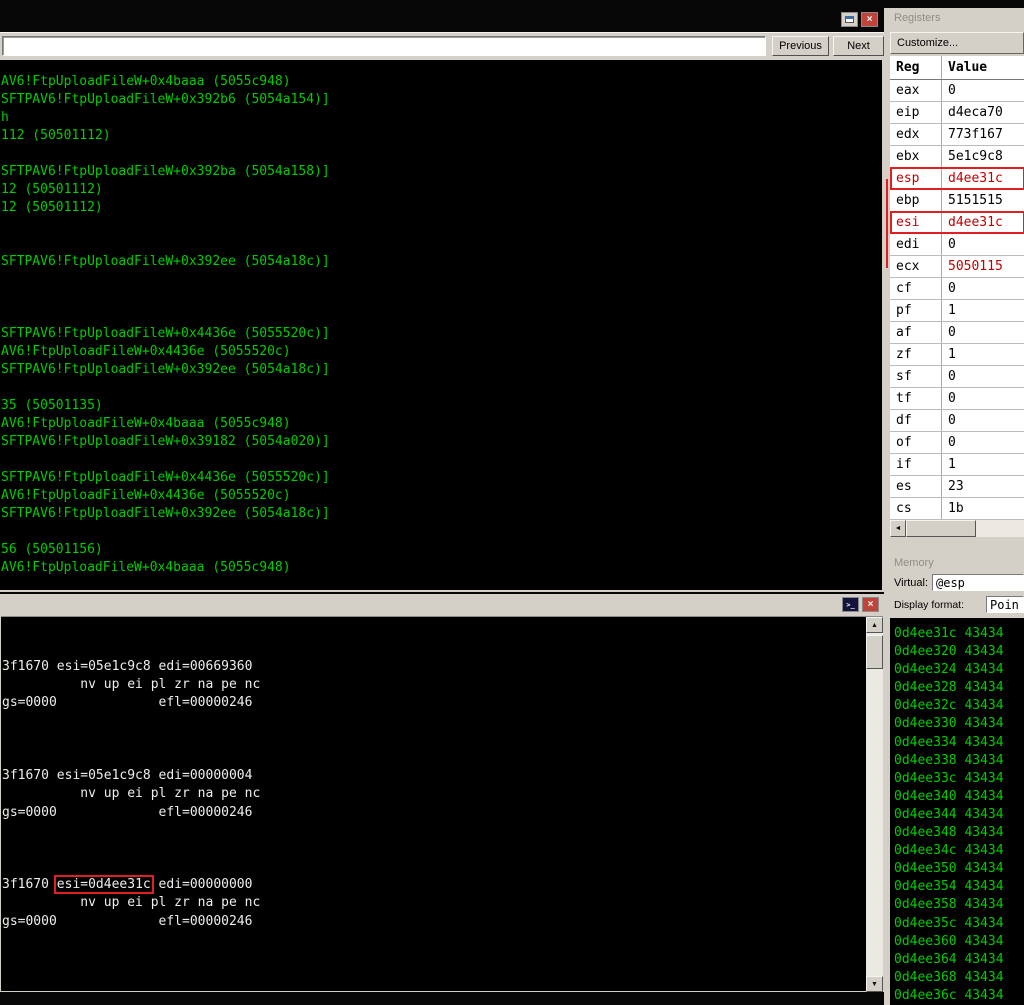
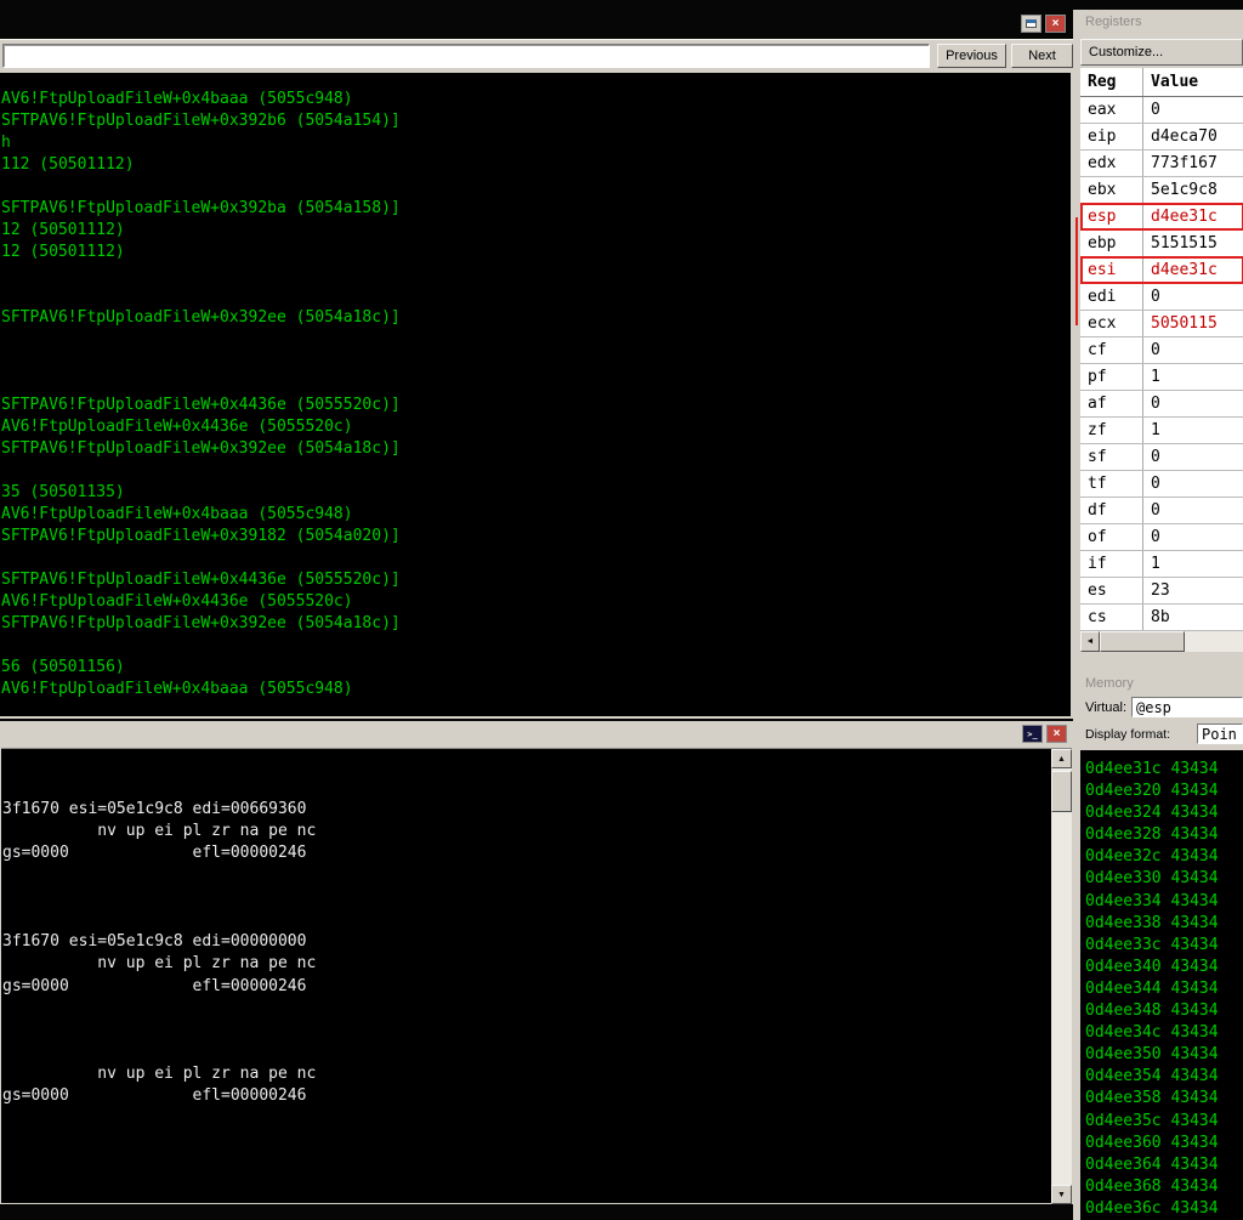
  ×
  Previous
  Next
  AV6!FtpUploadFileW+0x4baaa (5055c948)
  SFTPAV6!FtpUploadFileW+0x392b6 (5054a154)]
  h
  112 (50501112)
  SFTPAV6!FtpUploadFileW+0x392ba (5054a158)]
  12 (50501112)
  12 (50501112)
  SFTPAV6!FtpUploadFileW+0x392ee (5054a18c)]
  SFTPAV6!FtpUploadFileW+0x4436e (5055520c)]
  AV6!FtpUploadFileW+0x4436e (5055520c)
  SFTPAV6!FtpUploadFileW+0x392ee (5054a18c)]
  35 (50501135)
  AV6!FtpUploadFileW+0x4baaa (5055c948)
  SFTPAV6!FtpUploadFileW+0x39182 (5054a020)]
  SFTPAV6!FtpUploadFileW+0x4436e (5055520c)]
  AV6!FtpUploadFileW+0x4436e (5055520c)
  SFTPAV6!FtpUploadFileW+0x392ee (5054a18c)]
  56 (50501156)
  AV6!FtpUploadFileW+0x4baaa (5055c948)
  >_
  ×
  3f1670 esi=05e1c9c8 edi=00669360
  nv up ei pl zr na pe nc
  gs=0000 efl=00000246
- 3f1670 esi=05e1c9c8 edi=00000004
+ 3f1670 esi=05e1c9c8 edi=00000000
  nv up ei pl zr na pe nc
  gs=0000 efl=00000246
- 3f1670 esi=0d4ee31c edi=00000000
  nv up ei pl zr na pe nc
  gs=0000 efl=00000246
  Registers
  Customize...
  Reg
  Value
  eax
  0
  eip
  d4eca70
  edx
  773f167
  ebx
  5e1c9c8
  esp
  d4ee31c
  ebp
  5151515
  esi
  d4ee31c
  edi
  0
  ecx
  5050115
  cf
  0
  pf
  1
  af
  0
  zf
  1
  sf
  0
  tf
  0
  df
  0
  of
  0
  if
  1
  es
  23
  cs
- 1b
+ 8b
  Memory
  Virtual:
  @esp
  Display format:
  Poin
  0d4ee31c 43434
  0d4ee320 43434
  0d4ee324 43434
  0d4ee328 43434
  0d4ee32c 43434
  0d4ee330 43434
  0d4ee334 43434
  0d4ee338 43434
  0d4ee33c 43434
  0d4ee340 43434
  0d4ee344 43434
  0d4ee348 43434
  0d4ee34c 43434
  0d4ee350 43434
  0d4ee354 43434
  0d4ee358 43434
  0d4ee35c 43434
  0d4ee360 43434
  0d4ee364 43434
  0d4ee368 43434
  0d4ee36c 43434
